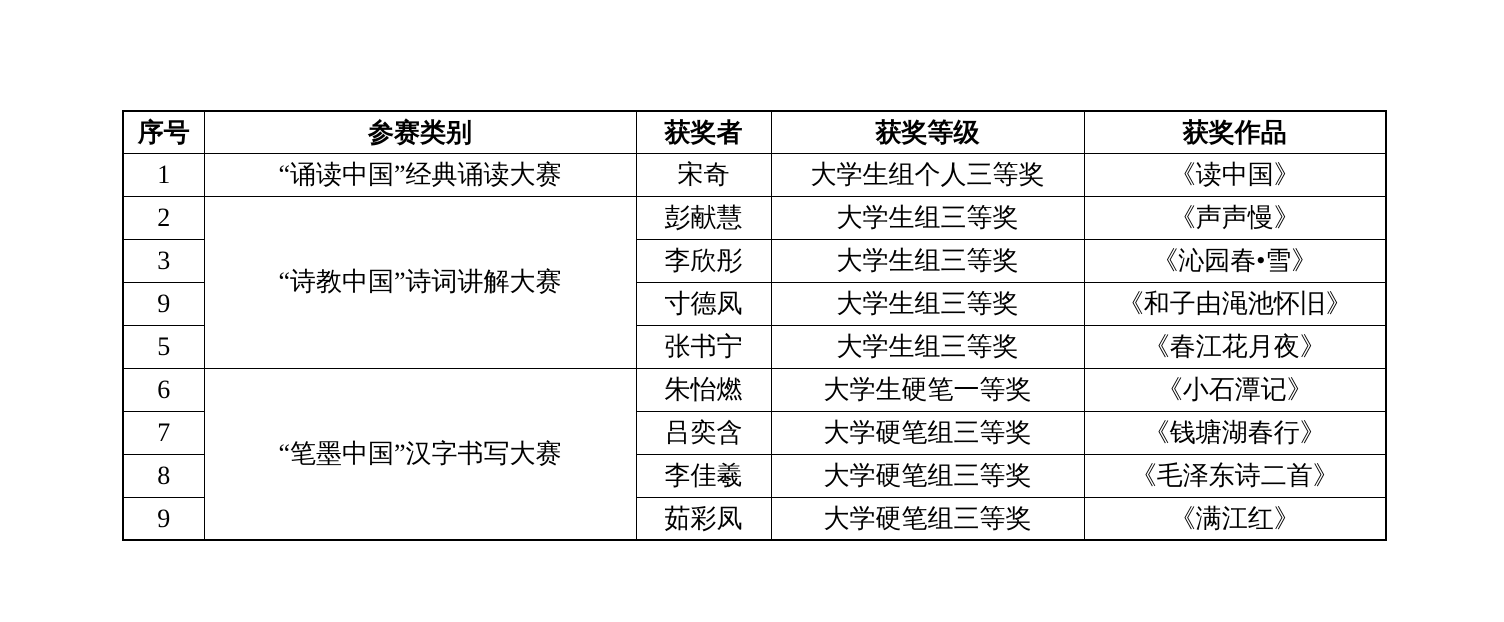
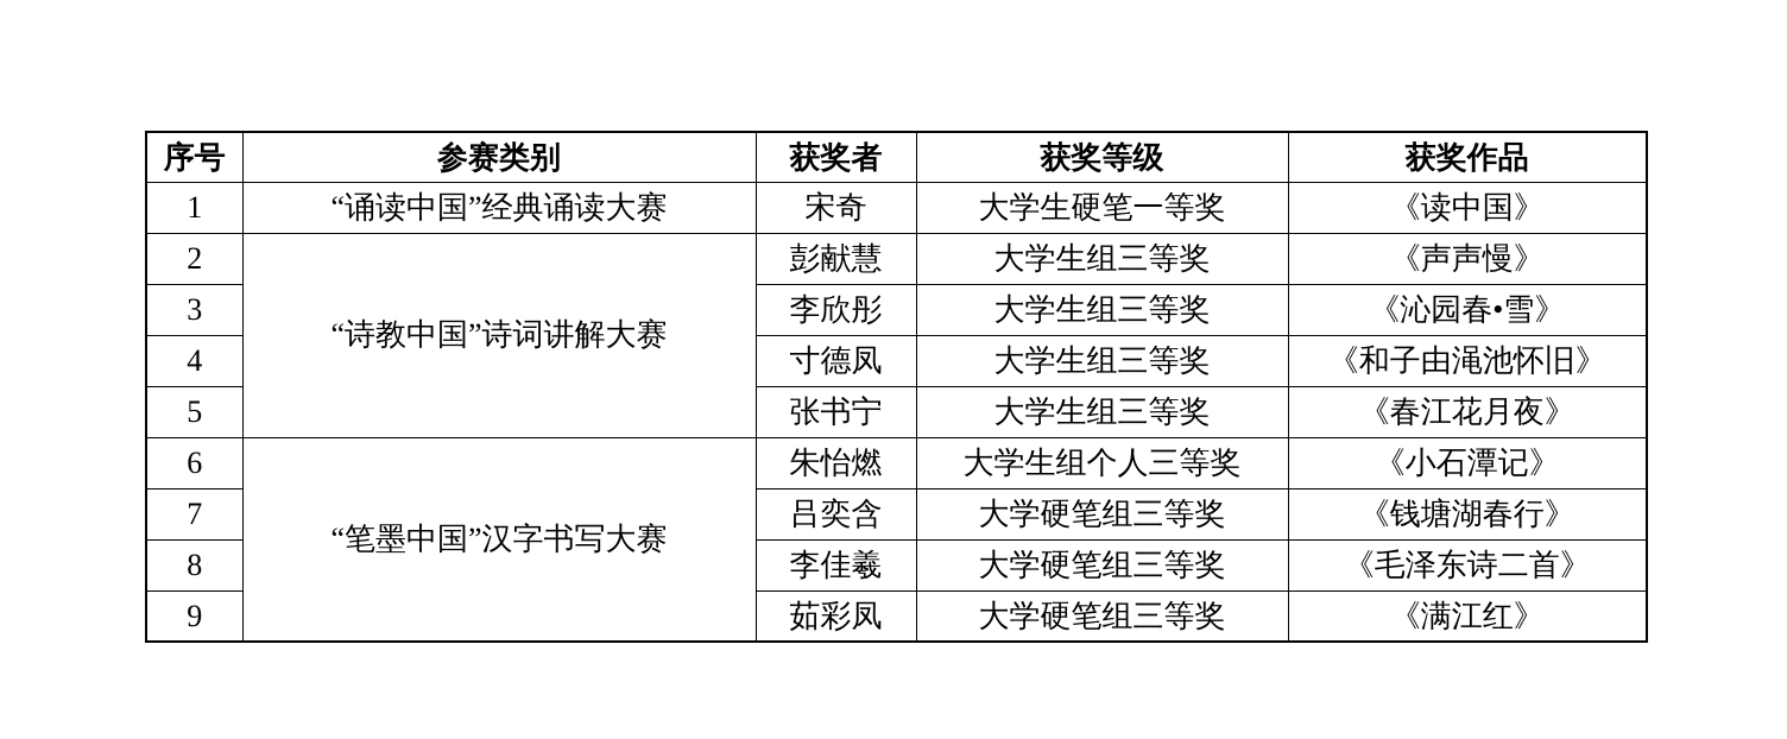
  序号	参赛类别	获奖者	获奖等级	获奖作品
- 1	“诵读中国”经典诵读大赛	宋奇	大学生组个人三等奖	《读中国》
+ 1	“诵读中国”经典诵读大赛	宋奇	大学生硬笔一等奖	《读中国》
  2	“诗教中国”诗词讲解大赛	彭献慧	大学生组三等奖	《声声慢》
  3	李欣彤	大学生组三等奖	《沁园春•雪》
- 9	寸德凤	大学生组三等奖	《和子由渑池怀旧》
+ 4	寸德凤	大学生组三等奖	《和子由渑池怀旧》
  5	张书宁	大学生组三等奖	《春江花月夜》
- 6	“笔墨中国”汉字书写大赛	朱怡燃	大学生硬笔一等奖	《小石潭记》
+ 6	“笔墨中国”汉字书写大赛	朱怡燃	大学生组个人三等奖	《小石潭记》
  7	吕奕含	大学硬笔组三等奖	《钱塘湖春行》
  8	李佳羲	大学硬笔组三等奖	《毛泽东诗二首》
  9	茹彩凤	大学硬笔组三等奖	《满江红》
